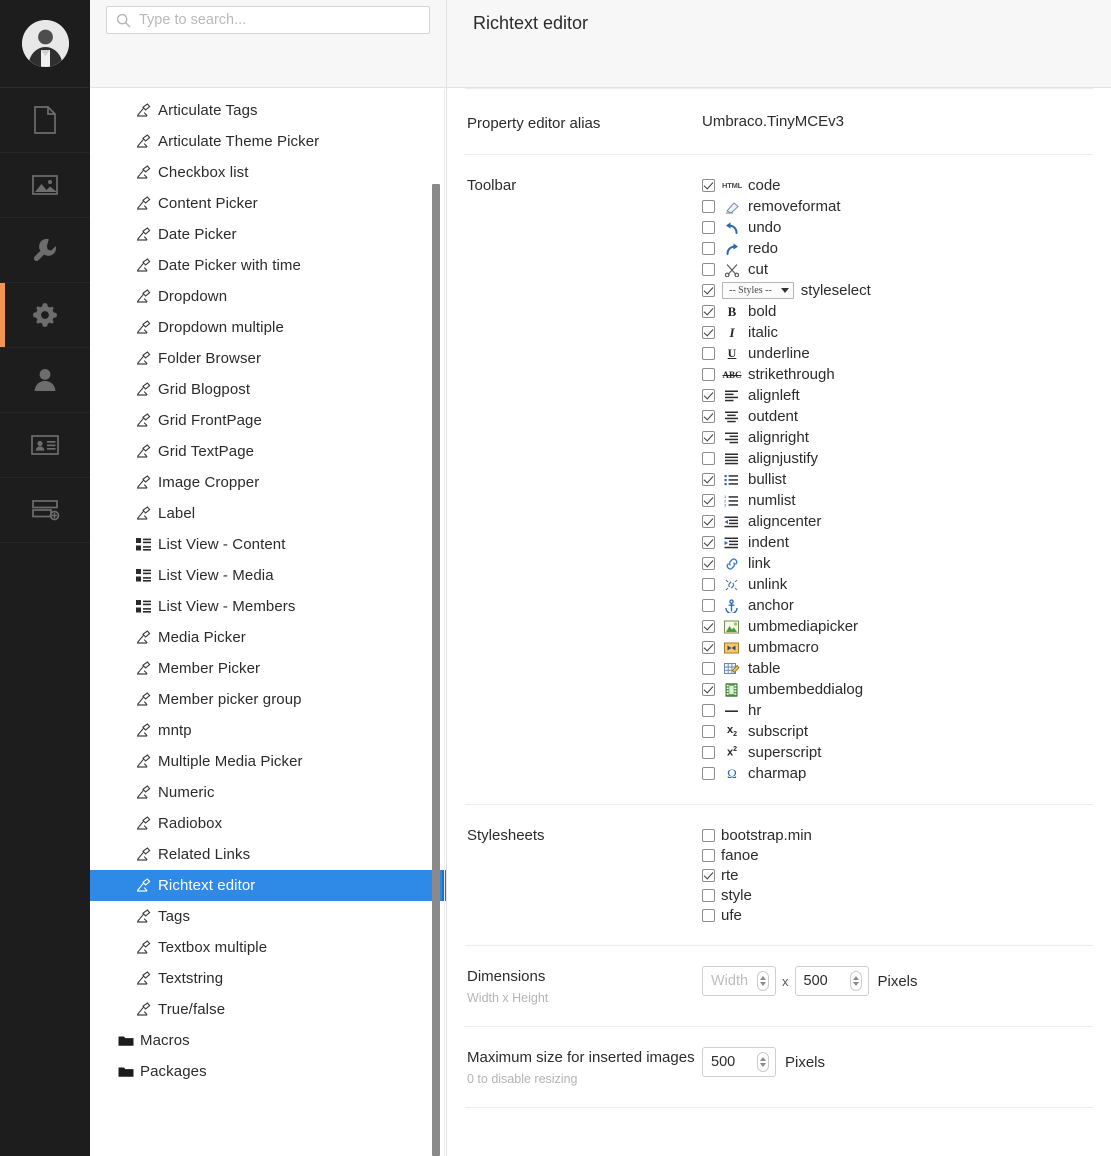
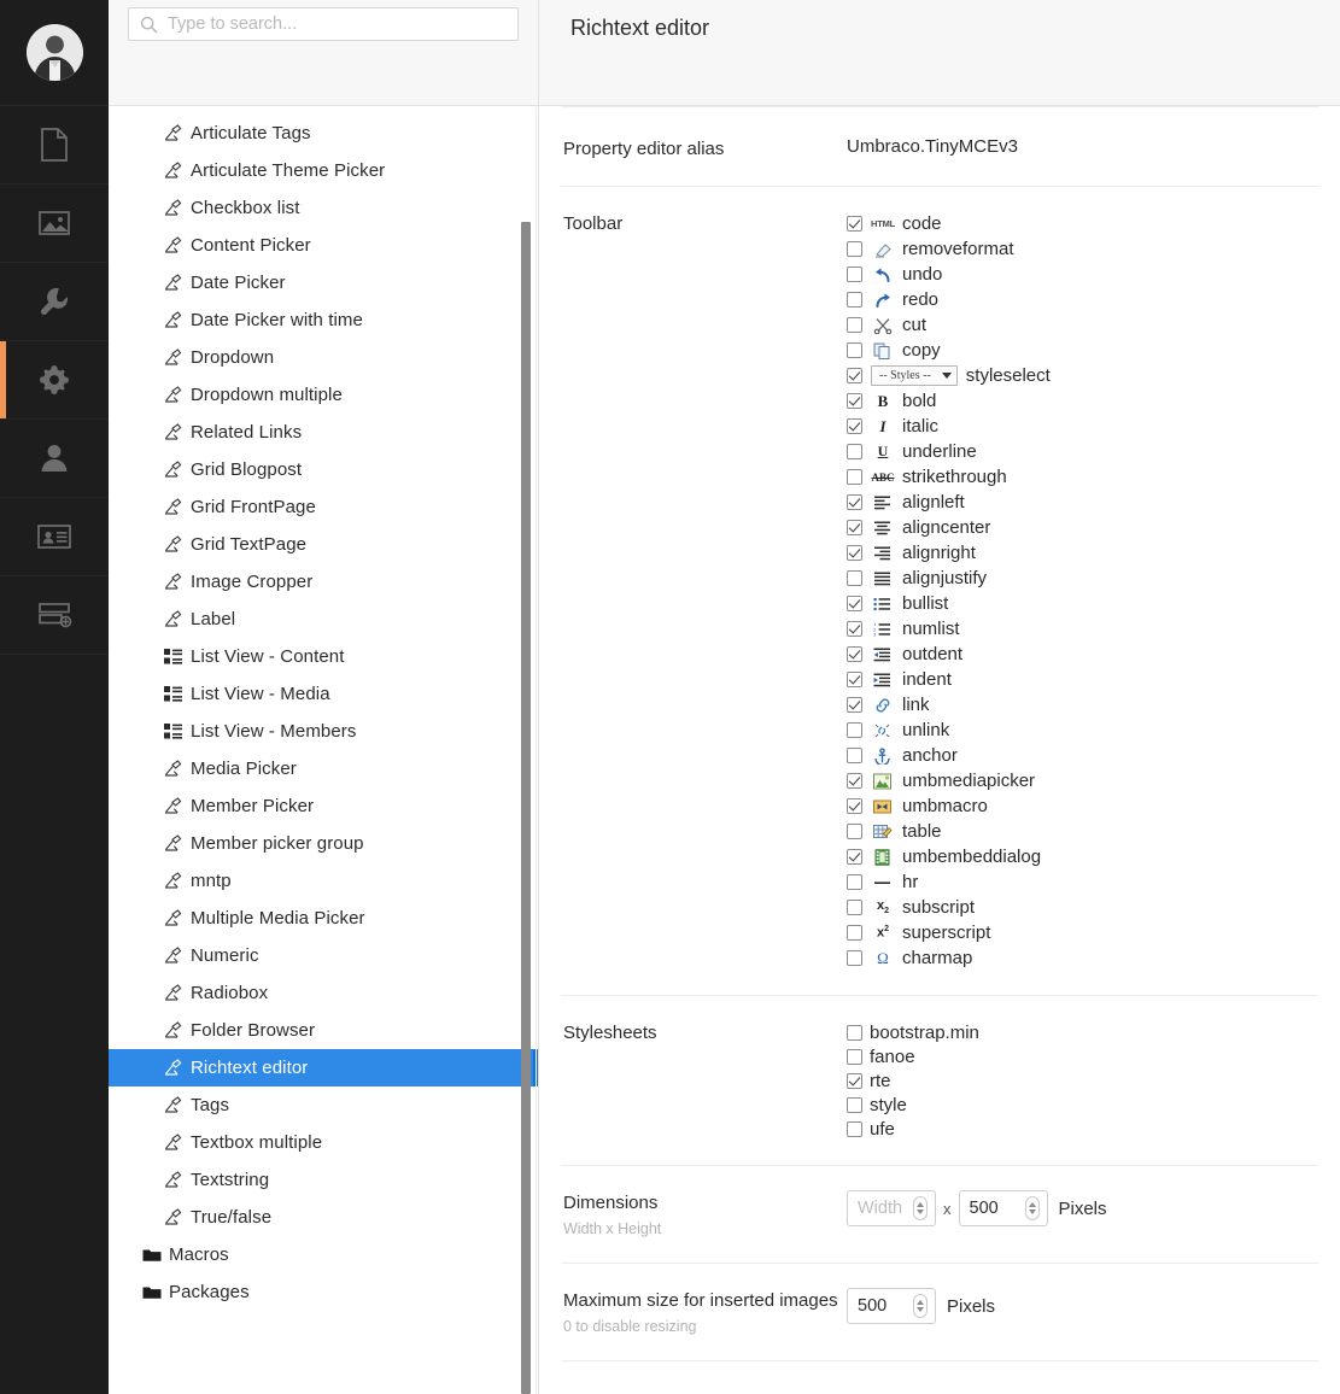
  Type to search...
  Articulate Tags
  Articulate Theme Picker
  Checkbox list
  Content Picker
  Date Picker
  Date Picker with time
  Dropdown
  Dropdown multiple
- Folder Browser
+ Related Links
  Grid Blogpost
  Grid FrontPage
  Grid TextPage
  Image Cropper
  Label
  List View - Content
  List View - Media
  List View - Members
  Media Picker
  Member Picker
  Member picker group
  mntp
  Multiple Media Picker
  Numeric
  Radiobox
- Related Links
+ Folder Browser
  Richtext editor
  Tags
  Textbox multiple
  Textstring
  True/false
  Macros
  Packages
  Richtext editor
  Property editor alias
  Umbraco.TinyMCEv3
  Toolbar
  HTML
  code
  removeformat
  undo
  redo
  cut
+ copy
  -- Styles --
  styleselect
  B
  bold
  I
  italic
  U
  underline
  ABC
  strikethrough
  alignleft
- outdent
+ aligncenter
  alignright
  alignjustify
  bullist
  numlist
- aligncenter
+ outdent
  indent
  link
  unlink
  anchor
  umbmediapicker
  umbmacro
  table
  umbembeddialog
  hr
  subscript
  superscript
  Ω
  charmap
  Stylesheets
  bootstrap.min
  fanoe
  rte
  style
  ufe
  Dimensions
  Width x Height
  Width
  x
  500
  Pixels
  Maximum size for inserted images
  0 to disable resizing
  500
  Pixels
